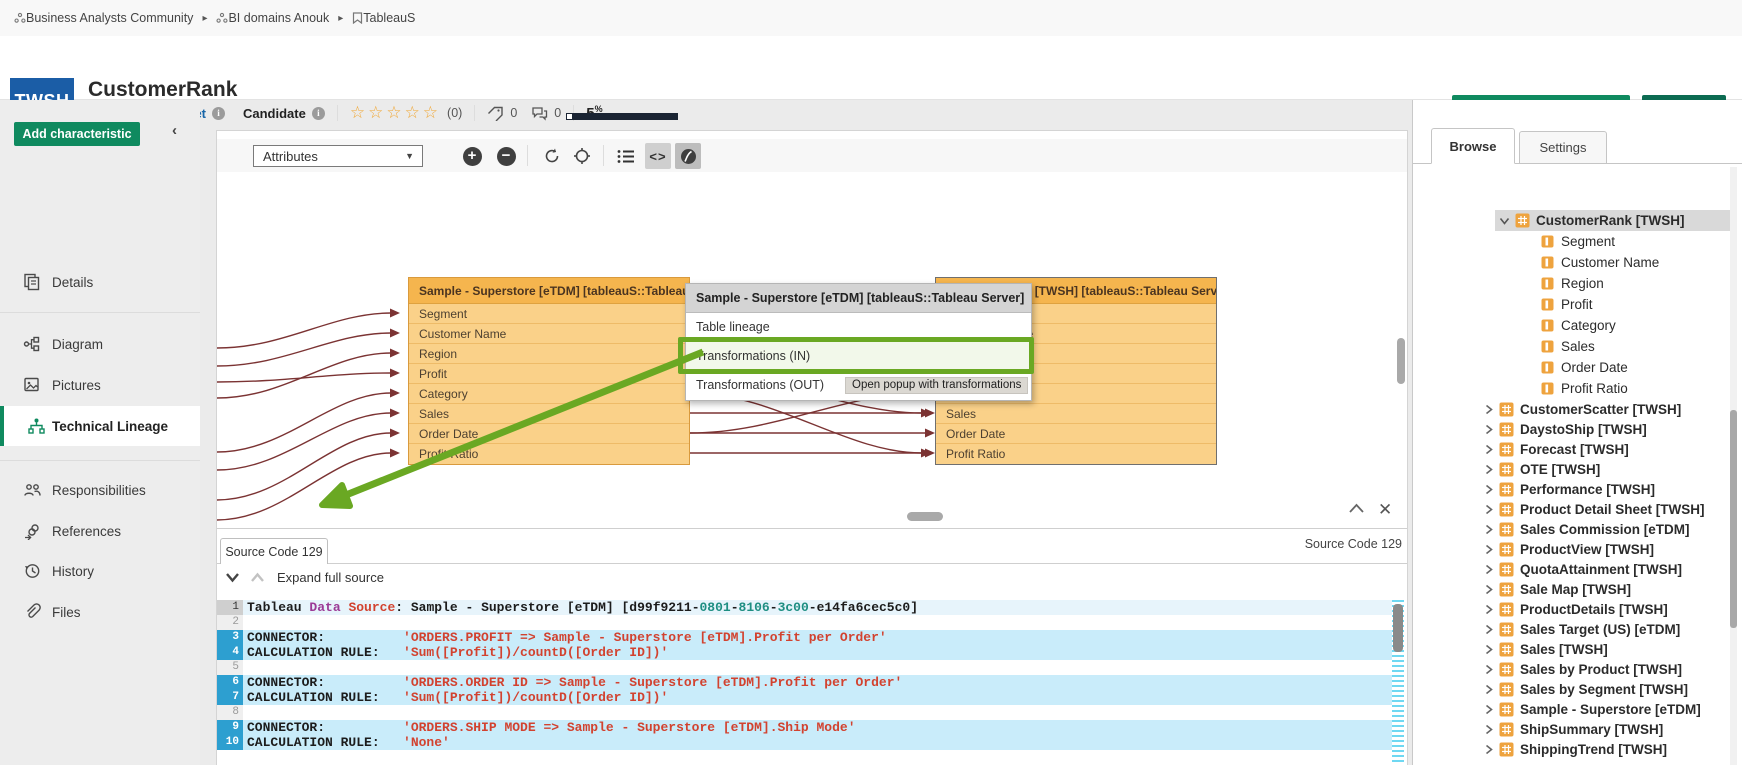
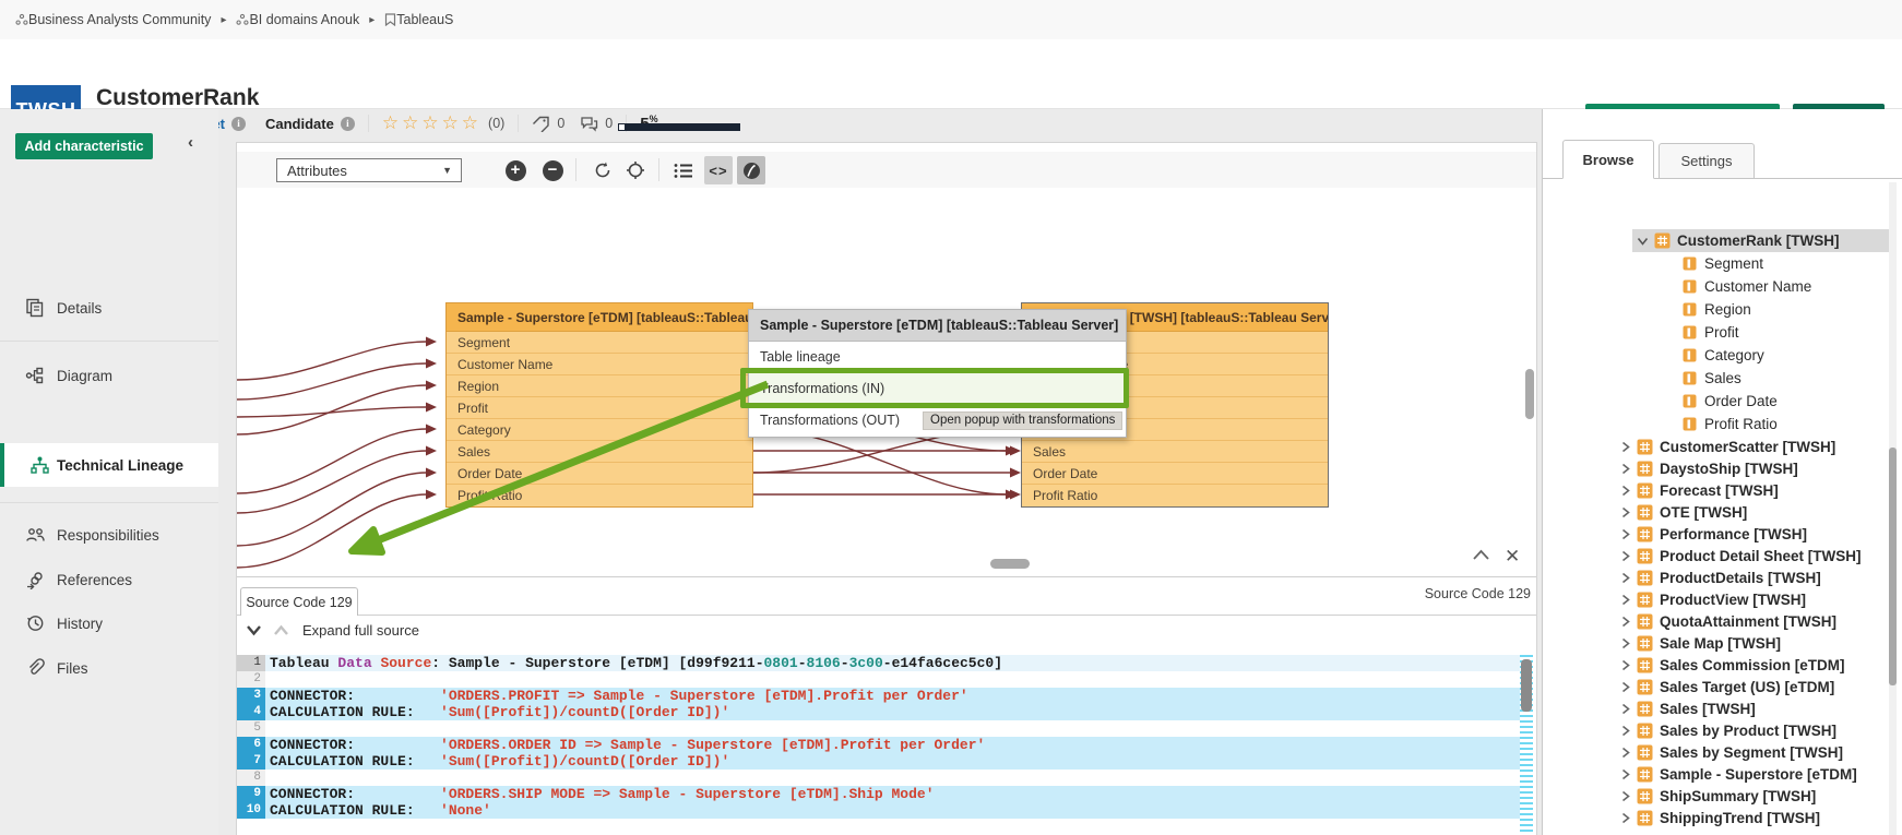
  Business Analysts Community
  ▸
  BI domains Anouk
  ▸
  TableauS
  CustomerRank
  i
  Candidate
  i
  ☆☆☆☆☆
  (0)
  0
  0
  Add characteristic
  ‹
  Details
  Diagram
- Pictures
  Technical Lineage
  Responsibilities
  References
  History
  Files
  Attributes
  ▼
  +
  −
  <>
  Sample - Superstore [eTDM] [tableauS::Tablea
  Segment
  Customer Name
  Region
  Profit
  Category
  Sales
  Order Date
  Sales
  Order Date
  Profit Ratio
  Sample - Superstore [eTDM] [tableauS::Tableau Server]
  Table lineage
  ransformations (IN)
  Transformations (OUT)
  Open popup with transformations
  Source Code 129
  Expand full source
  Source Code 129
  ✕
  1
  Tableau Data Source: Sample - Superstore [eTDM] [d99f9211-0801-8106-3c00-e14fa6cec5c0]
  2
  3
  CONNECTOR: 'ORDERS.PROFIT => Sample - Superstore [eTDM].Profit per Order'
  4
  CALCULATION RULE: 'Sum([Profit])/countD([Order ID])'
  5
  6
  CONNECTOR: 'ORDERS.ORDER ID => Sample - Superstore [eTDM].Profit per Order'
  7
  CALCULATION RULE: 'Sum([Profit])/countD([Order ID])'
  8
  9
  CONNECTOR: 'ORDERS.SHIP MODE => Sample - Superstore [eTDM].Ship Mode'
  10
  CALCULATION RULE: 'None'
  Browse
  Settings
  CustomerRank [TWSH]
  Segment
  Customer Name
  Region
  Profit
  Category
  Sales
  Order Date
  Profit Ratio
  CustomerScatter [TWSH]
  DaystoShip [TWSH]
  Forecast [TWSH]
  OTE [TWSH]
  Performance [TWSH]
  Product Detail Sheet [TWSH]
- Sales Commission [eTDM]
+ ProductDetails [TWSH]
  ProductView [TWSH]
  QuotaAttainment [TWSH]
  Sale Map [TWSH]
- ProductDetails [TWSH]
+ Sales Commission [eTDM]
  Sales Target (US) [eTDM]
  Sales [TWSH]
  Sales by Product [TWSH]
  Sales by Segment [TWSH]
  Sample - Superstore [eTDM]
  ShipSummary [TWSH]
  ShippingTrend [TWSH]
